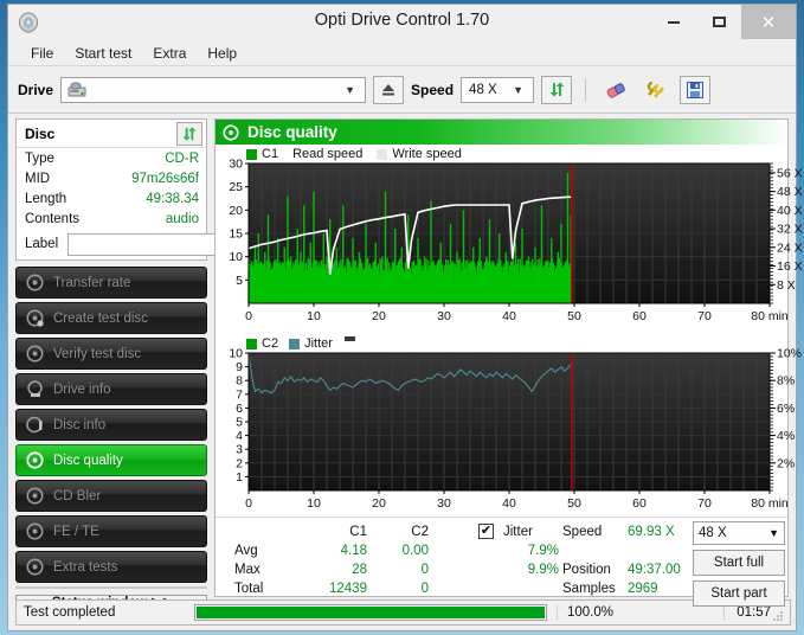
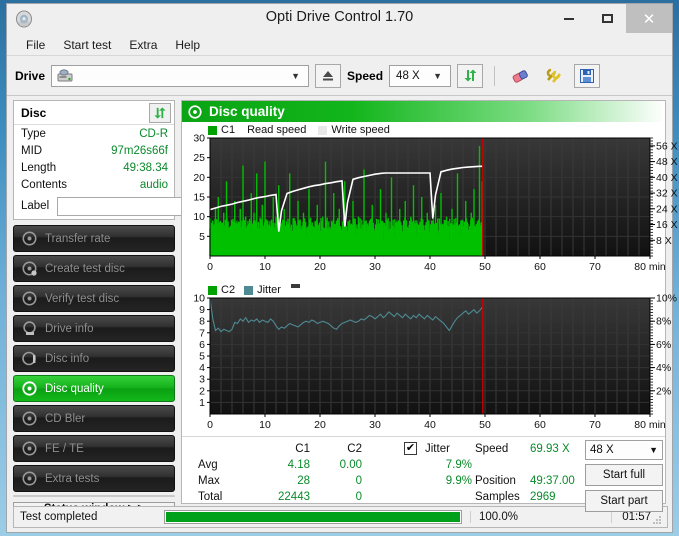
  Opti Drive Control 1.70
  ✕
  File
  Start test
  Extra
  Help
  Drive
  ▼
  Speed
  48 X
  ▼
  Disc
  Type
  CD-R
  MID
  97m26s66f
  Length
  49:38.34
  Contents
  audio
  Label
  Transfer rate
  Create test disc
  Verify test disc
  Drive info
  Disc info
  Disc quality
  CD Bler
  FE / TE
  Extra tests
  Disc quality
  C1
  Read speed
  Write speed
  5
  10
  15
  20
  25
  30
  8 X
  16 X
  24 X
  32 X
  40 X
  48 X
  56 X
  0
  10
  20
  30
  40
  50
  60
  70
  80 min
  C2
  Jitter
  1
  2
  3
  4
  5
  6
  7
  8
  9
  10
  2%
  4%
  6%
  8%
  10%
  0
  10
  20
  30
  40
  50
  60
  70
  80 min
  C1
  C2
  Avg
  Max
  Total
  4.18
  28
- 12439
+ 22443
  0.00
  0
  0
  ✔
  Jitter
  7.9%
  9.9%
  Speed
  Position
  Samples
  69.93 X
  49:37.00
  2969
  48 X
  ▼
  Start full
  Start part
  Test completed
  100.0%
  01:57
